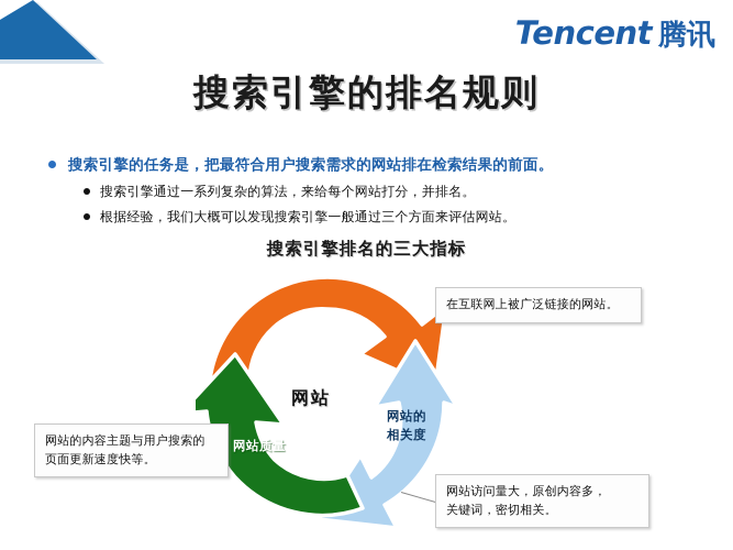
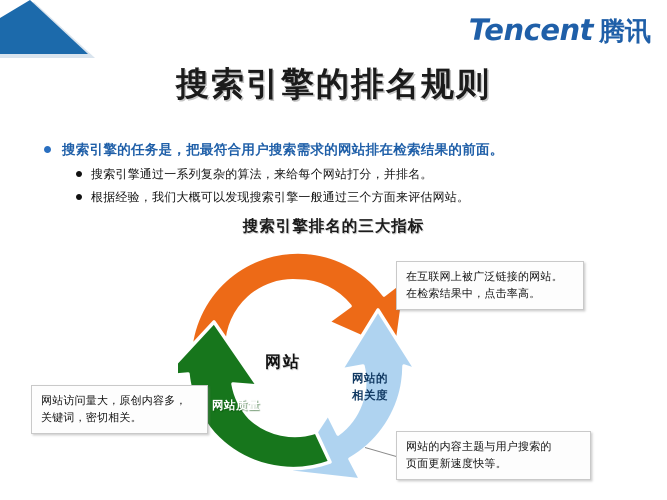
  Tencent 腾讯
  搜索引擎的排名规则
  搜索引擎的任务是，把最符合用户搜索需求的网站排在检索结果的前面。
  搜索引擎通过一系列复杂的算法，来给每个网站打分，并排名。
  根据经验，我们大概可以发现搜索引擎一般通过三个方面来评估网站。
  搜索引擎排名的三大指标
  网站
  网站质量
  网站的
  相关度
  在互联网上被广泛链接的网站。
+ 在检索结果中，点击率高。
- 网站的内容主题与用户搜索的
+ 网站访问量大，原创内容多，
- 页面更新速度快等。
+ 关键词，密切相关。
- 网站访问量大，原创内容多，
+ 网站的内容主题与用户搜索的
- 关键词，密切相关。
+ 页面更新速度快等。
